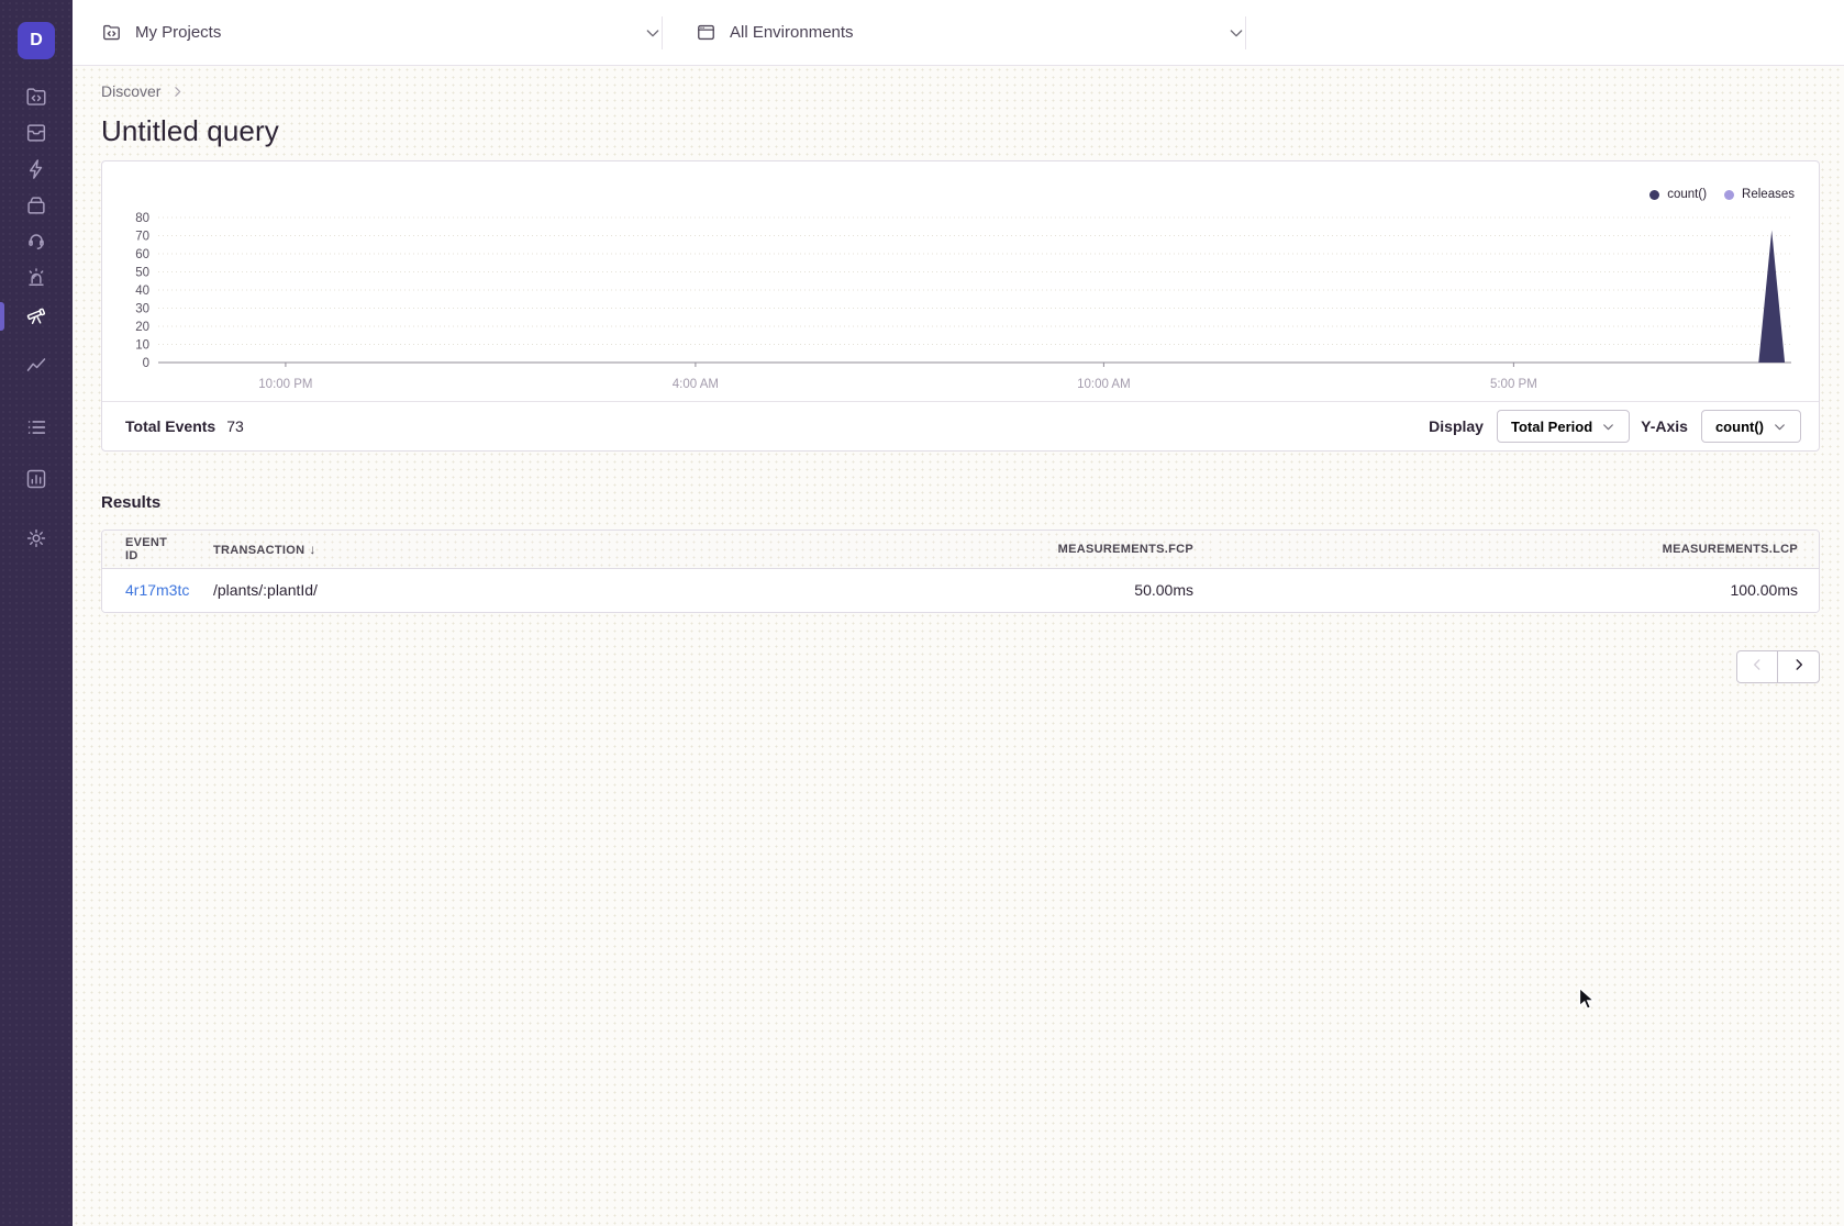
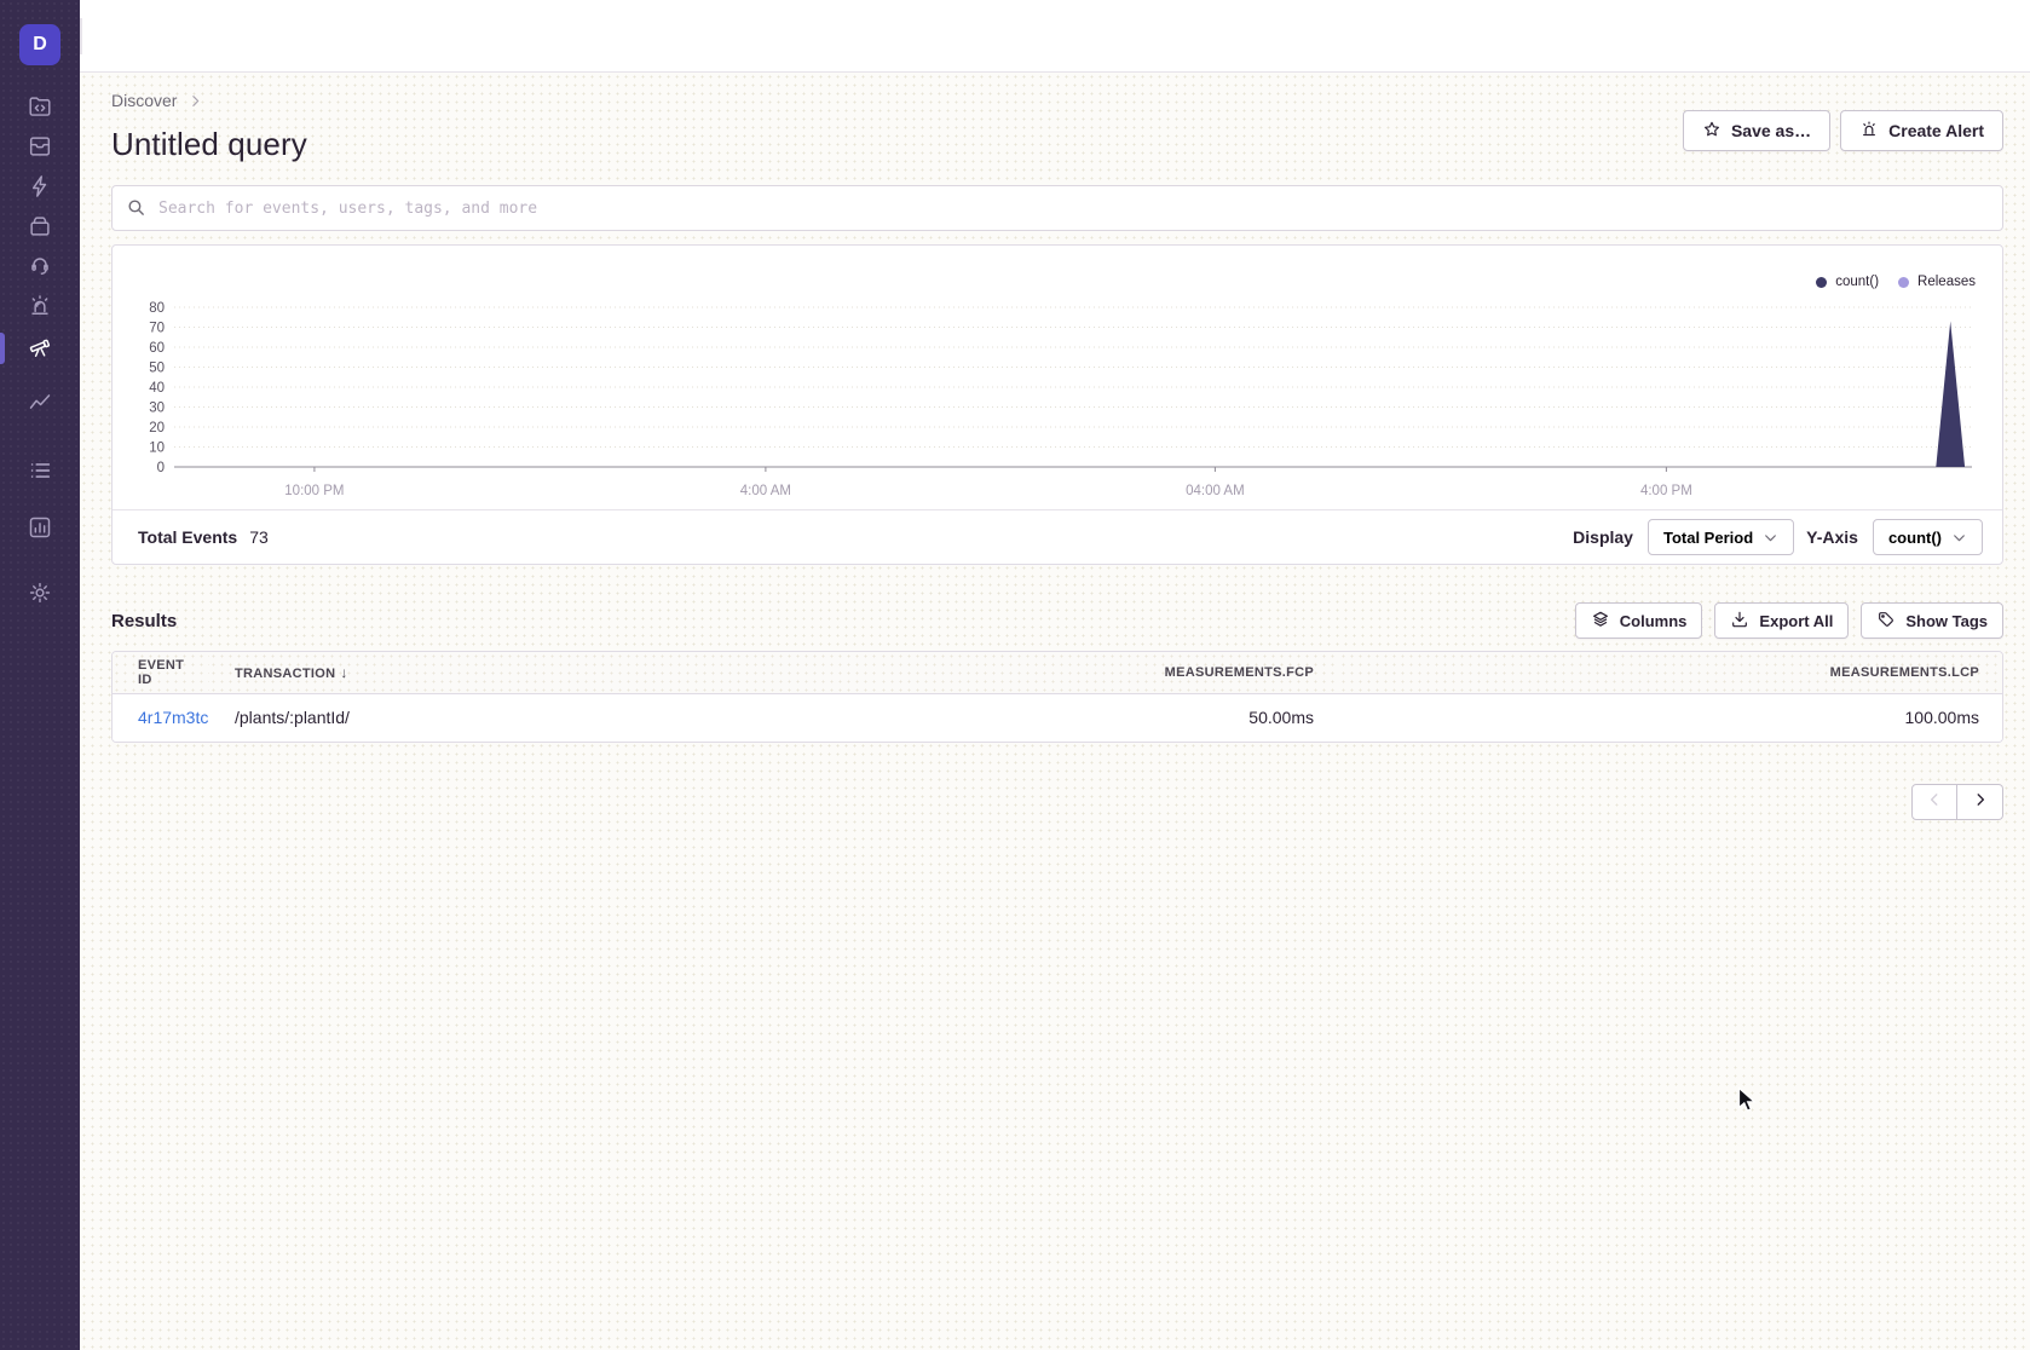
  D
- My Projects
- All Environments
  Discover
  Untitled query
+ Save as…
+ Create Alert
+ Search for events, users, tags, and more
  count()
  Releases
  0
  10
  20
  30
  40
  50
  60
  70
  80
  10:00 PM
  4:00 AM
- 10:00 AM
+ 04:00 AM
- 5:00 PM
+ 4:00 PM
  Total Events
  73
  Display
  Total Period
  Y-Axis
  count()
  Results
+ Columns
+ Export All
+ Show Tags
  EVENT ID	TRANSACTION ↓	MEASUREMENTS.FCP	MEASUREMENTS.LCP
  4r17m3tc	/plants/:plantId/	50.00ms	100.00ms
